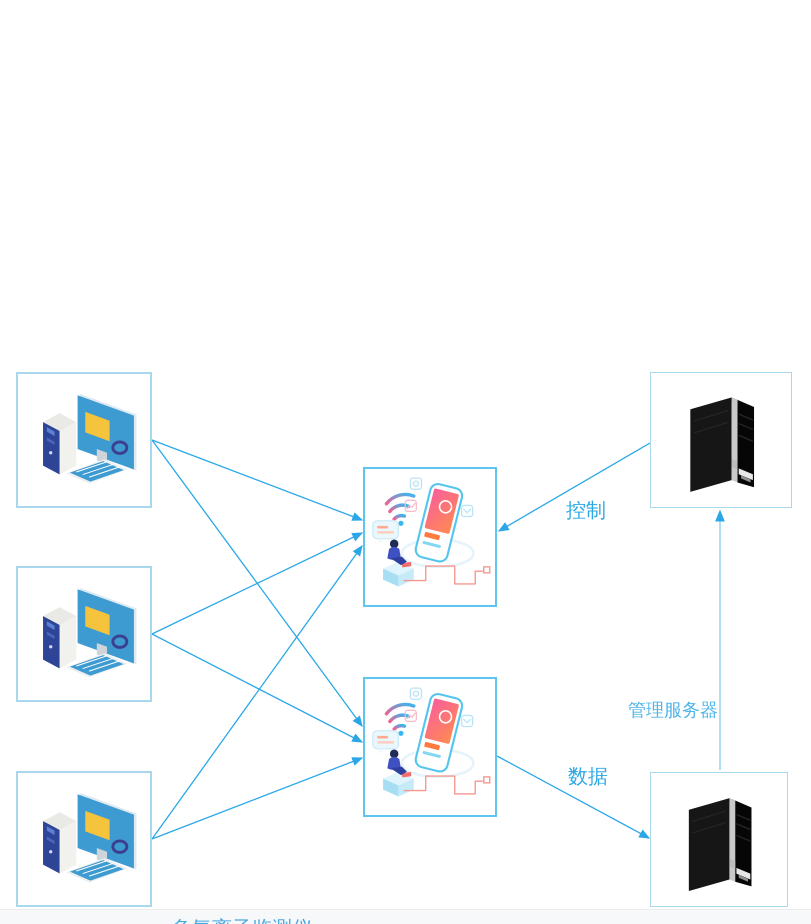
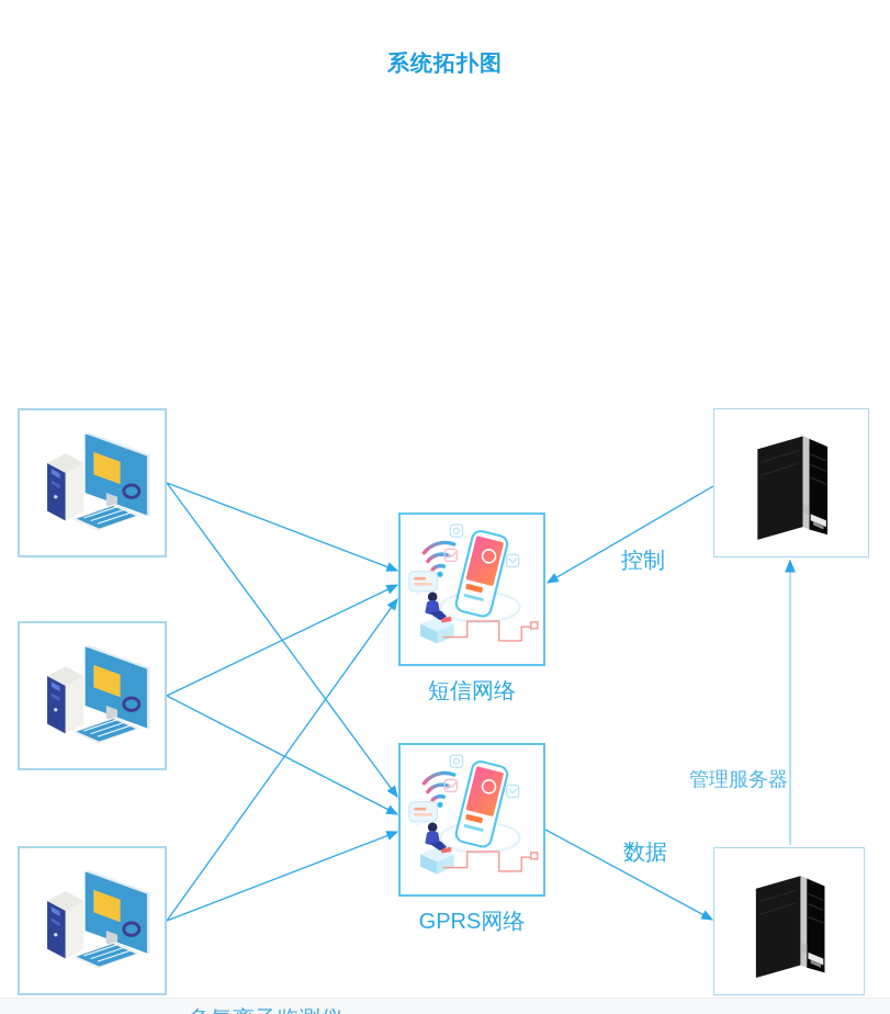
+ 系统拓扑图
+ 短信网络
+ GPRS网络
  控制
  数据
  管理服务器
